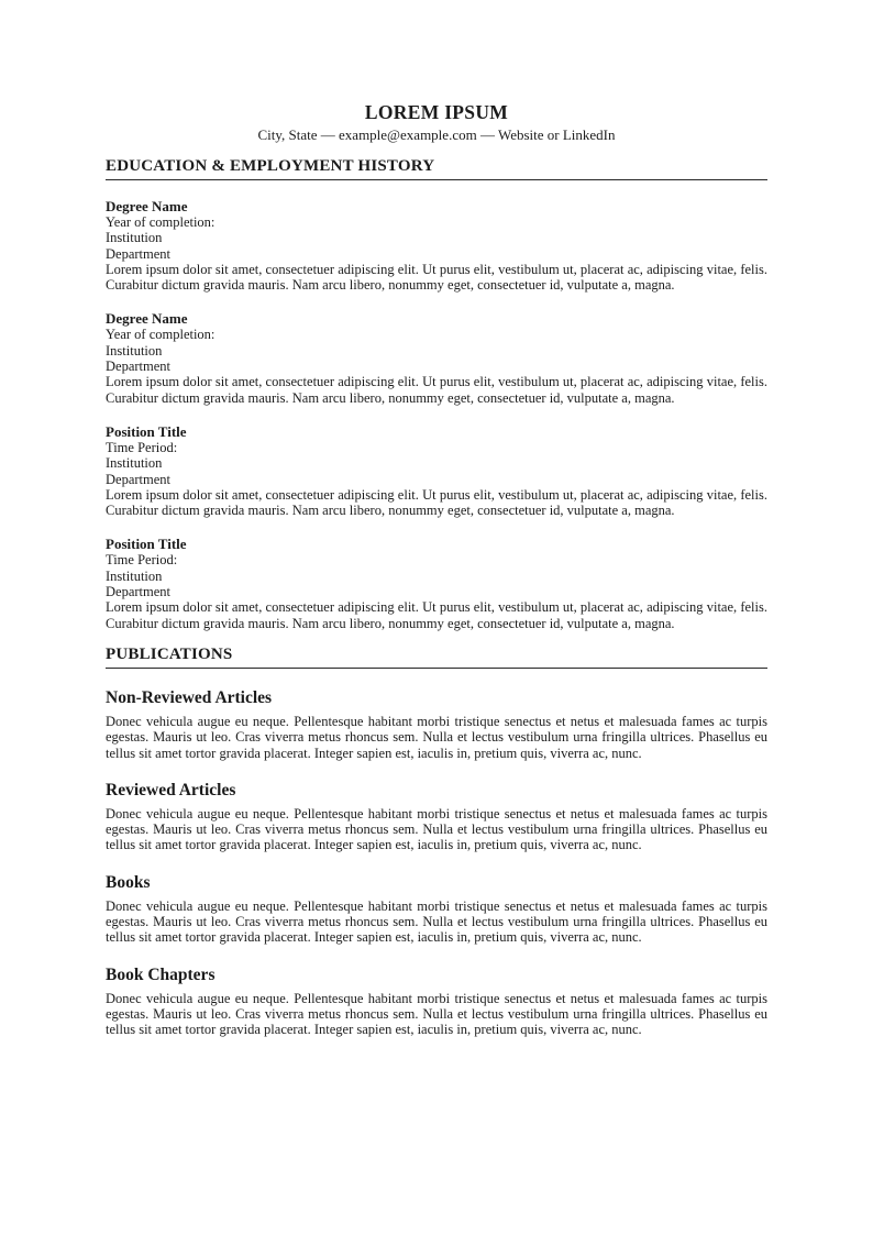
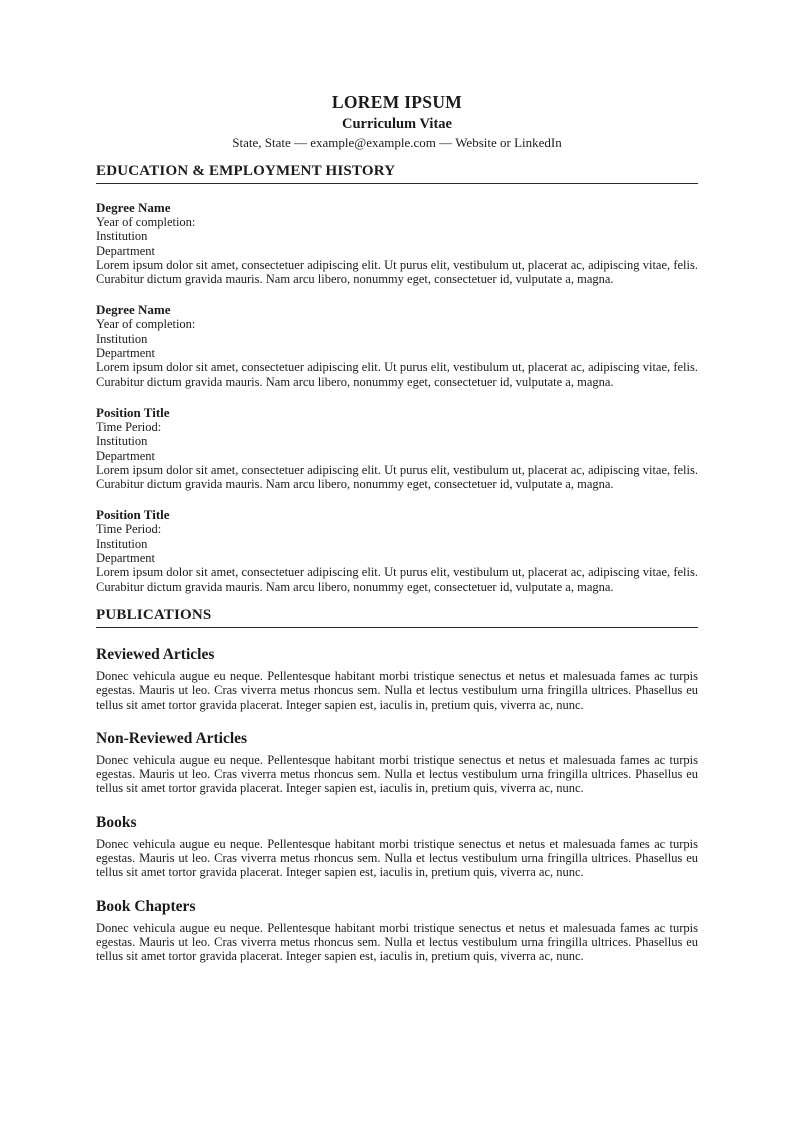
  LOREM IPSUM
+ Curriculum Vitae
- City, State — example@example.com — Website or LinkedIn
+ State, State — example@example.com — Website or LinkedIn
  EDUCATION & EMPLOYMENT HISTORY
  Degree Name
  Year of completion:
  Institution
  Department
  Lorem ipsum dolor sit amet, consectetuer adipiscing elit. Ut purus elit, vestibulum ut, placerat ac, adipiscing vitae, felis. Curabitur dictum gravida mauris. Nam arcu libero, nonummy eget, consectetuer id, vulputate a, magna.
  Degree Name
  Year of completion:
  Institution
  Department
  Lorem ipsum dolor sit amet, consectetuer adipiscing elit. Ut purus elit, vestibulum ut, placerat ac, adipiscing vitae, felis. Curabitur dictum gravida mauris. Nam arcu libero, nonummy eget, consectetuer id, vulputate a, magna.
  Position Title
  Time Period:
  Institution
  Department
  Lorem ipsum dolor sit amet, consectetuer adipiscing elit. Ut purus elit, vestibulum ut, placerat ac, adipiscing vitae, felis. Curabitur dictum gravida mauris. Nam arcu libero, nonummy eget, consectetuer id, vulputate a, magna.
  Position Title
  Time Period:
  Institution
  Department
  Lorem ipsum dolor sit amet, consectetuer adipiscing elit. Ut purus elit, vestibulum ut, placerat ac, adipiscing vitae, felis. Curabitur dictum gravida mauris. Nam arcu libero, nonummy eget, consectetuer id, vulputate a, magna.
  PUBLICATIONS
- Non-Reviewed Articles
+ Reviewed Articles
  Donec vehicula augue eu neque. Pellentesque habitant morbi tristique senectus et netus et malesuada fames ac turpis egestas. Mauris ut leo. Cras viverra metus rhoncus sem. Nulla et lectus vestibulum urna fringilla ultrices. Phasellus eu tellus sit amet tortor gravida placerat. Integer sapien est, iaculis in, pretium quis, viverra ac, nunc.
- Reviewed Articles
+ Non-Reviewed Articles
  Donec vehicula augue eu neque. Pellentesque habitant morbi tristique senectus et netus et malesuada fames ac turpis egestas. Mauris ut leo. Cras viverra metus rhoncus sem. Nulla et lectus vestibulum urna fringilla ultrices. Phasellus eu tellus sit amet tortor gravida placerat. Integer sapien est, iaculis in, pretium quis, viverra ac, nunc.
  Books
  Donec vehicula augue eu neque. Pellentesque habitant morbi tristique senectus et netus et malesuada fames ac turpis egestas. Mauris ut leo. Cras viverra metus rhoncus sem. Nulla et lectus vestibulum urna fringilla ultrices. Phasellus eu tellus sit amet tortor gravida placerat. Integer sapien est, iaculis in, pretium quis, viverra ac, nunc.
  Book Chapters
  Donec vehicula augue eu neque. Pellentesque habitant morbi tristique senectus et netus et malesuada fames ac turpis egestas. Mauris ut leo. Cras viverra metus rhoncus sem. Nulla et lectus vestibulum urna fringilla ultrices. Phasellus eu tellus sit amet tortor gravida placerat. Integer sapien est, iaculis in, pretium quis, viverra ac, nunc.
